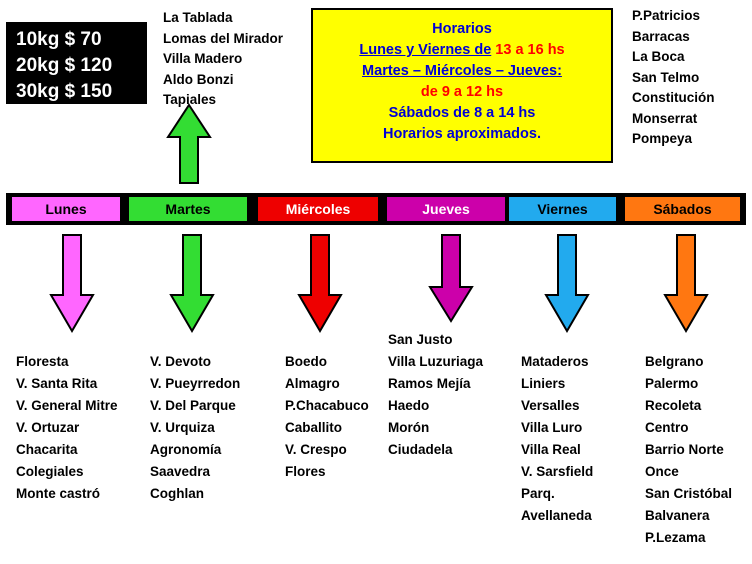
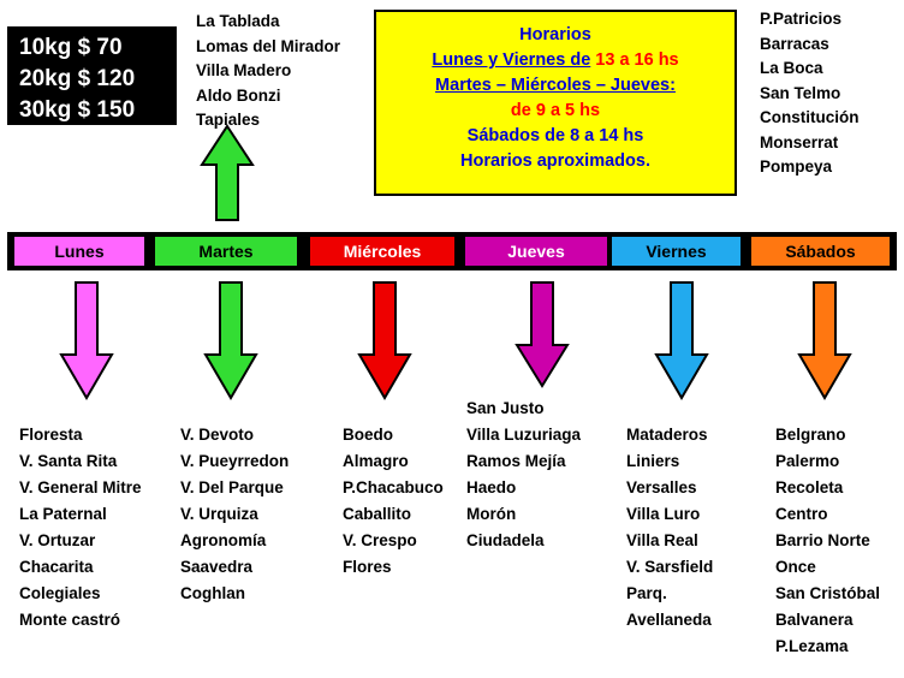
  10kg $ 70
  20kg $ 120
  30kg $ 150
  La Tablada
  Lomas del Mirador
  Villa Madero
  Aldo Bonzi
  Tapiales
  P.Patricios
  Barracas
  La Boca
  San Telmo
  Constitución
  Monserrat
  Pompeya
  Horarios
  Lunes y Viernes de 13 a 16 hs
  Martes – Miércoles – Jueves:
- de 9 a 12 hs
+ de 9 a 5 hs
  Sábados de 8 a 14 hs
  Horarios aproximados.
  Lunes
  Martes
  Miércoles
  Jueves
  Viernes
  Sábados
  Floresta
  V. Santa Rita
  V. General Mitre
+ La Paternal
  V. Ortuzar
  Chacarita
  Colegiales
  Monte castró
  V. Devoto
  V. Pueyrredon
  V. Del Parque
  V. Urquiza
  Agronomía
  Saavedra
  Coghlan
  Boedo
  Almagro
  P.Chacabuco
  Caballito
  V. Crespo
  Flores
  San Justo
  Villa Luzuriaga
  Ramos Mejía
  Haedo
  Morón
  Ciudadela
  Mataderos
  Liniers
  Versalles
  Villa Luro
  Villa Real
  V. Sarsfield
  Parq.
  Avellaneda
  Belgrano
  Palermo
  Recoleta
  Centro
  Barrio Norte
  Once
  San Cristóbal
  Balvanera
  P.Lezama
